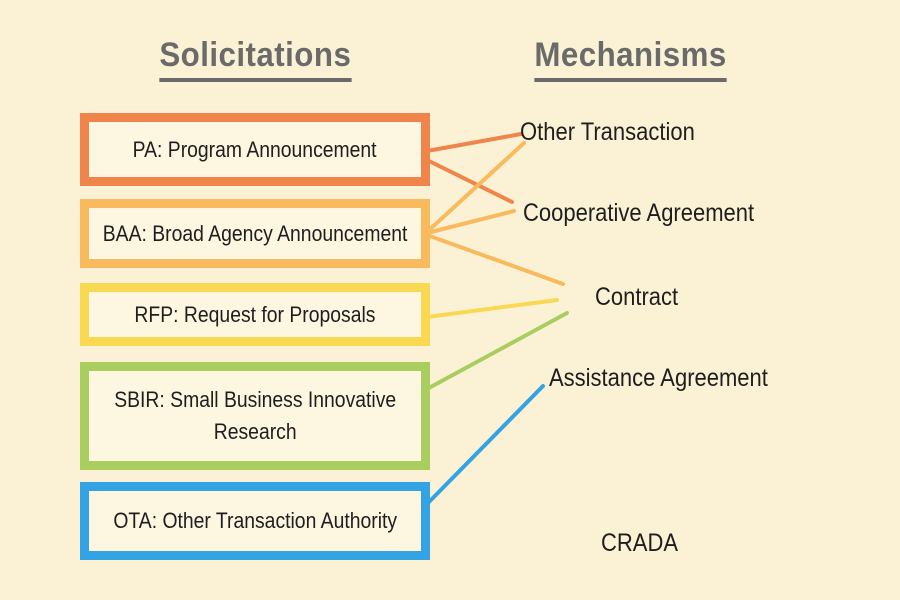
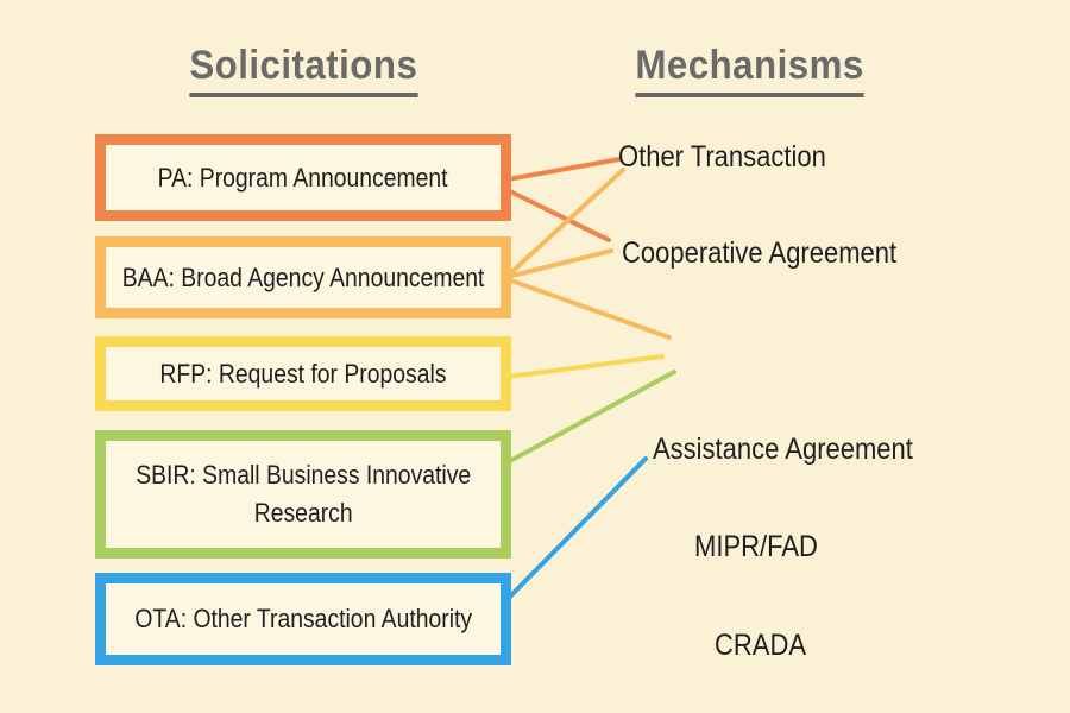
  Solicitations
  Mechanisms
  PA: Program Announcement
  BAA: Broad Agency Announcement
  RFP: Request for Proposals
  SBIR: Small Business Innovative
  Research
  OTA: Other Transaction Authority
  Other Transaction
  Cooperative Agreement
- Contract
  Assistance Agreement
+ MIPR/FAD
  CRADA
